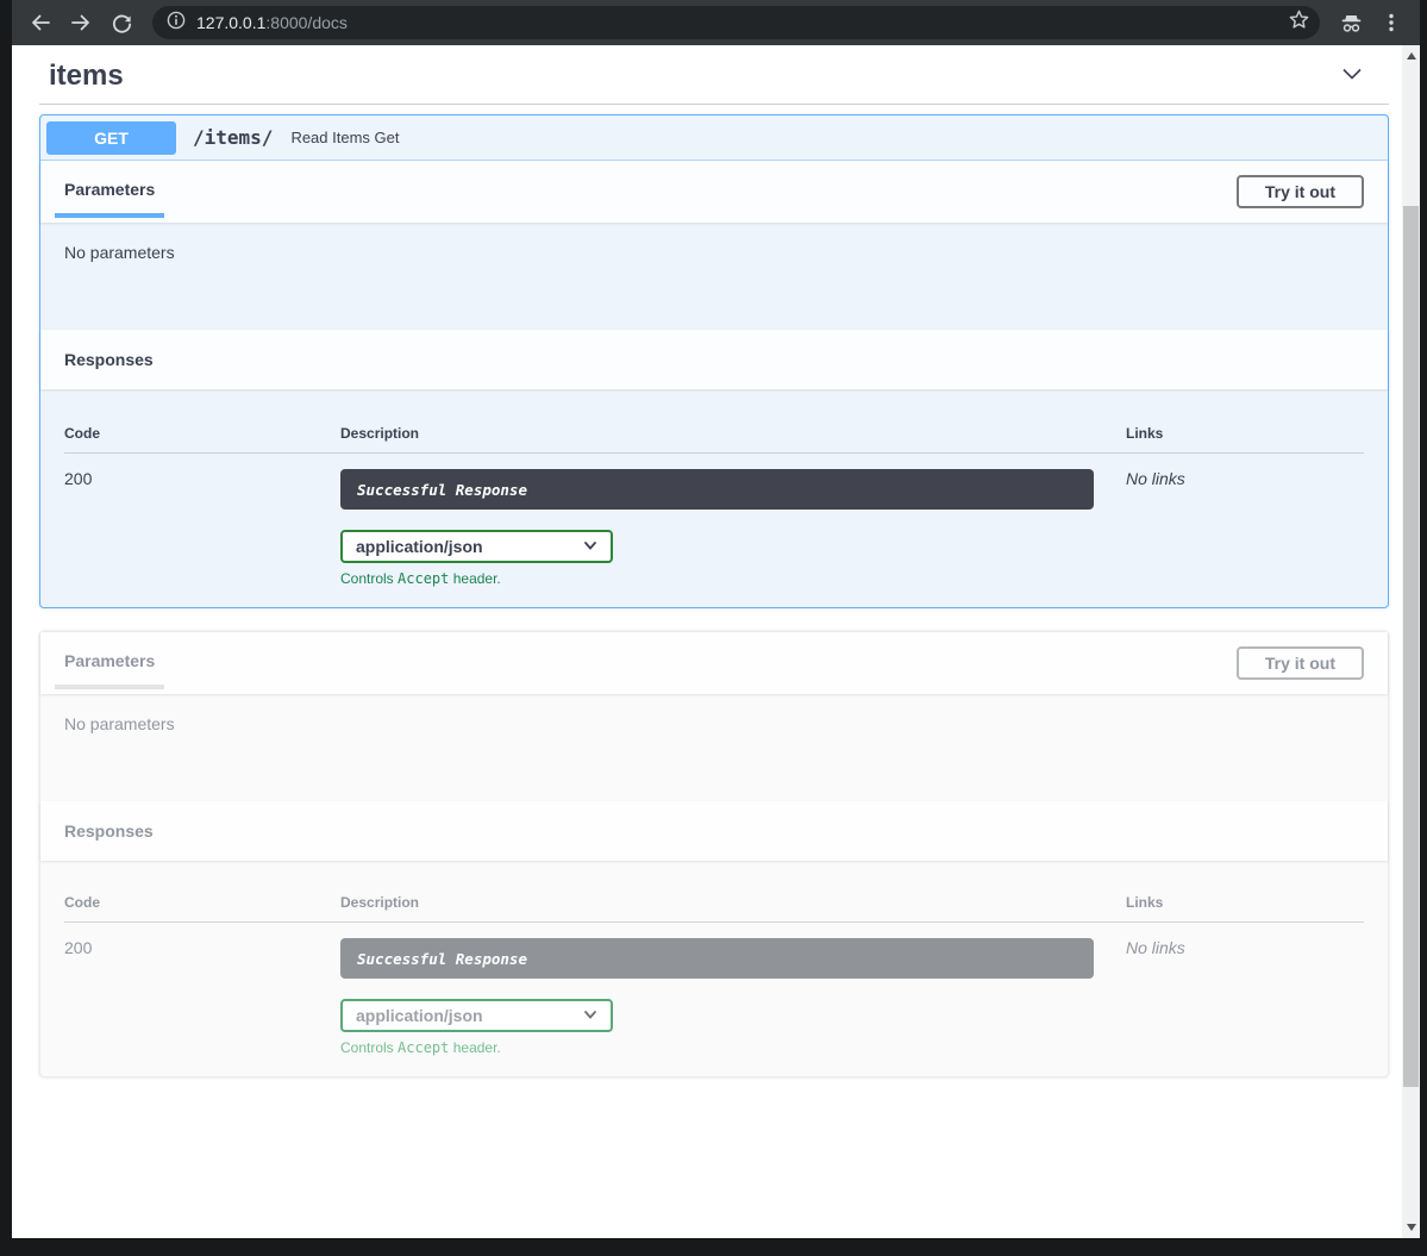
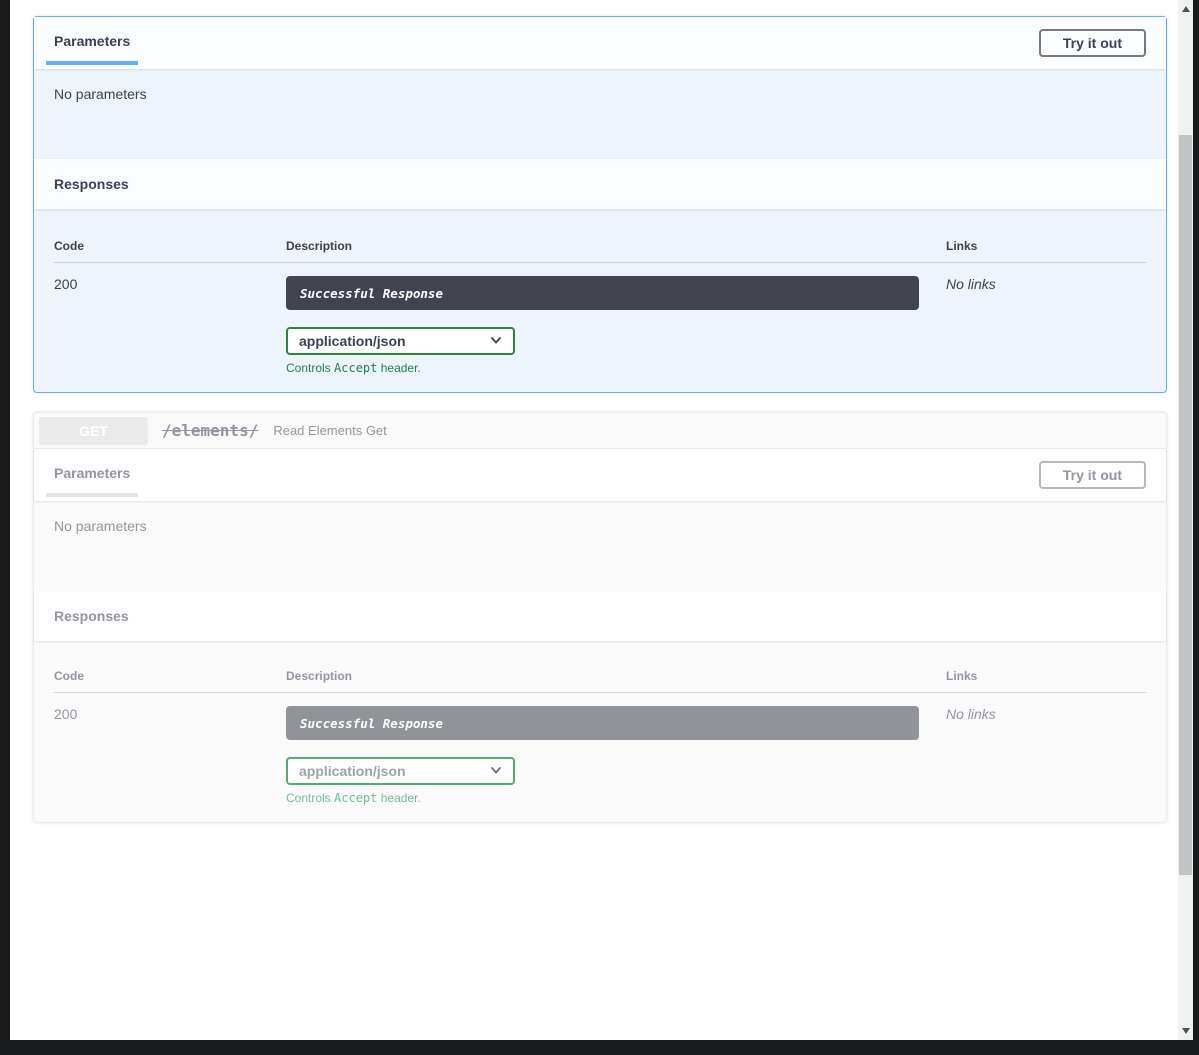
- 127.0.0.1:8000/docs
- items
- GET
- /items/
- Read Items Get
  Parameters
  Try it out
  No parameters
  Responses
  Code
  Description
  Links
  200
  Successful Response
  application/json
  Controls Accept header.
  No links
+ /elements/
+ Read Elements Get
  Parameters
  Try it out
  No parameters
  Responses
  Code
  Description
  Links
  200
  Successful Response
  application/json
  Controls Accept header.
  No links
